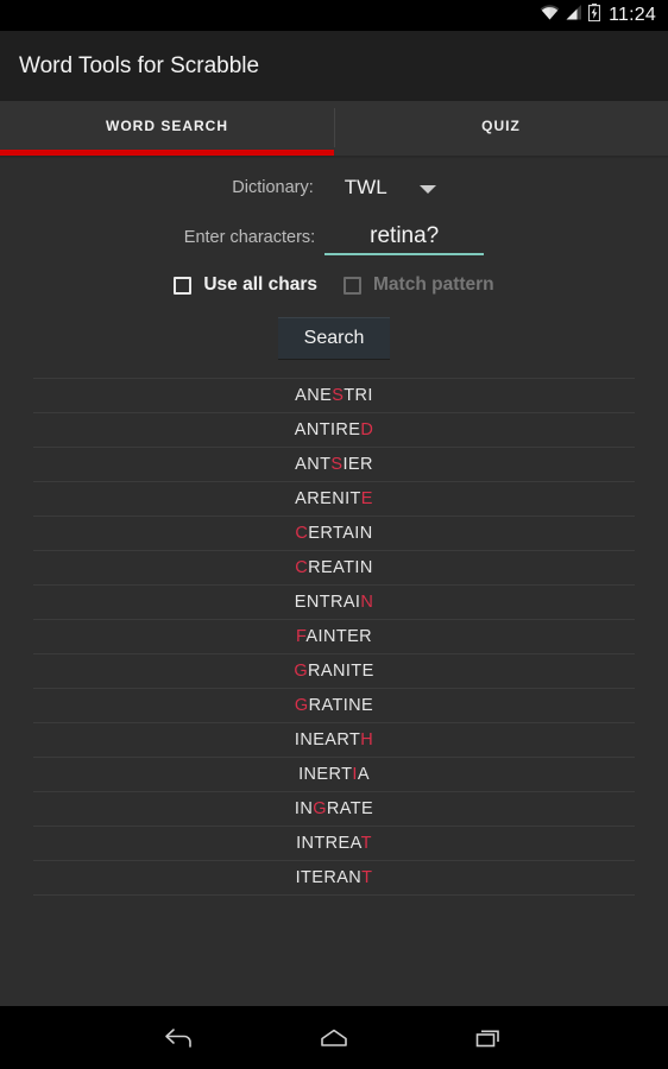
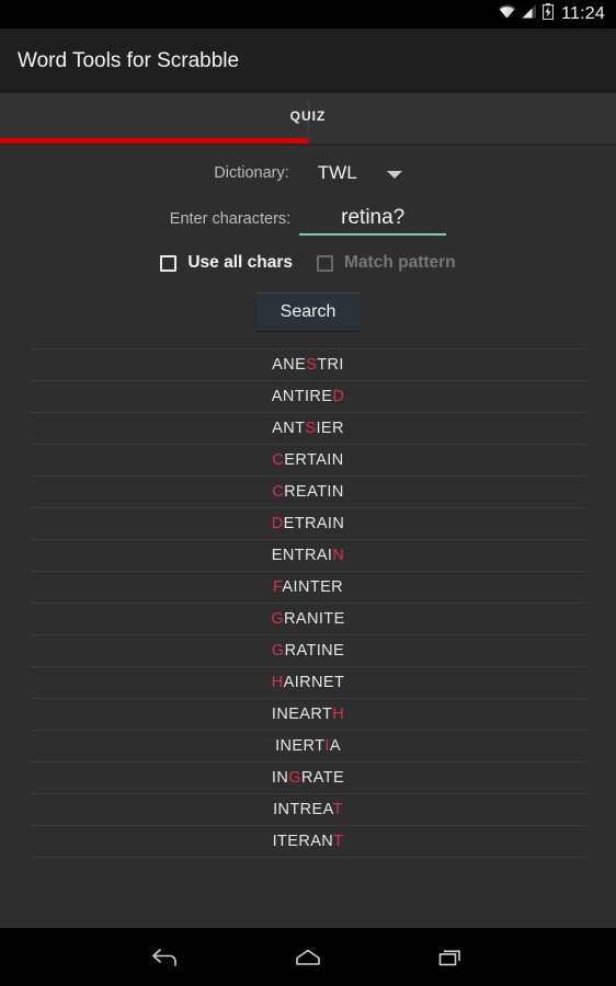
  11:24
  Word Tools for Scrabble
- WORD SEARCH
  QUIZ
  Dictionary:
  TWL
  Enter characters:
  retina?
  Use all chars
  Match pattern
  Search
  ANESTRI
  ANTIRED
  ANTSIER
- ARENITE
  CERTAIN
  CREATIN
+ DETRAIN
  ENTRAIN
  FAINTER
  GRANITE
  GRATINE
+ HAIRNET
  INEARTH
  INERTIA
  INGRATE
  INTREAT
  ITERANT
